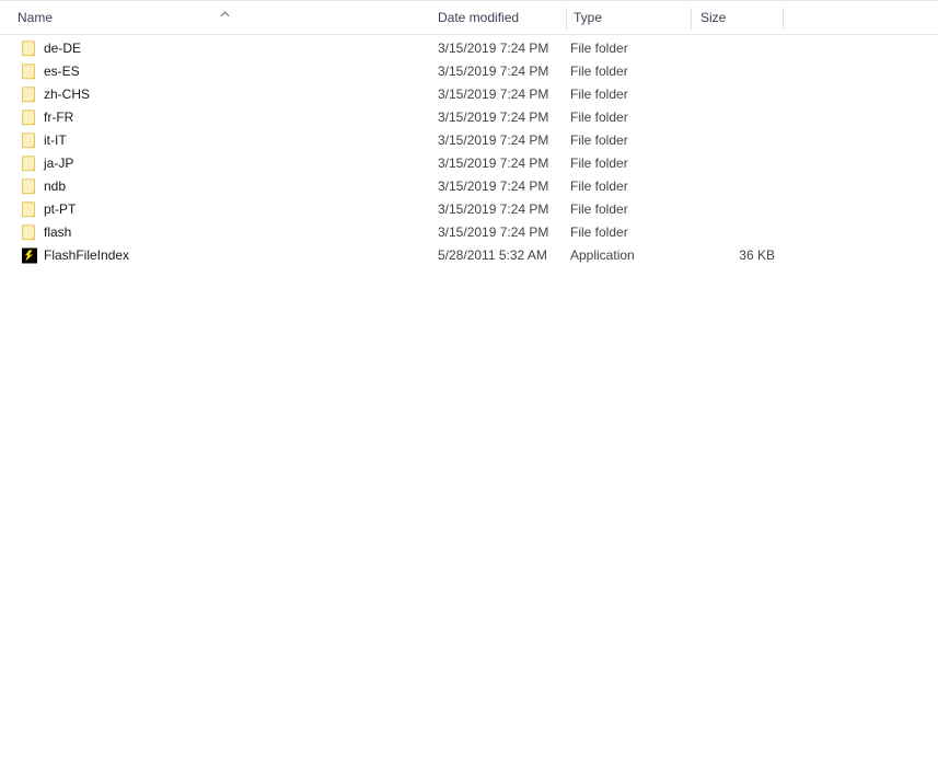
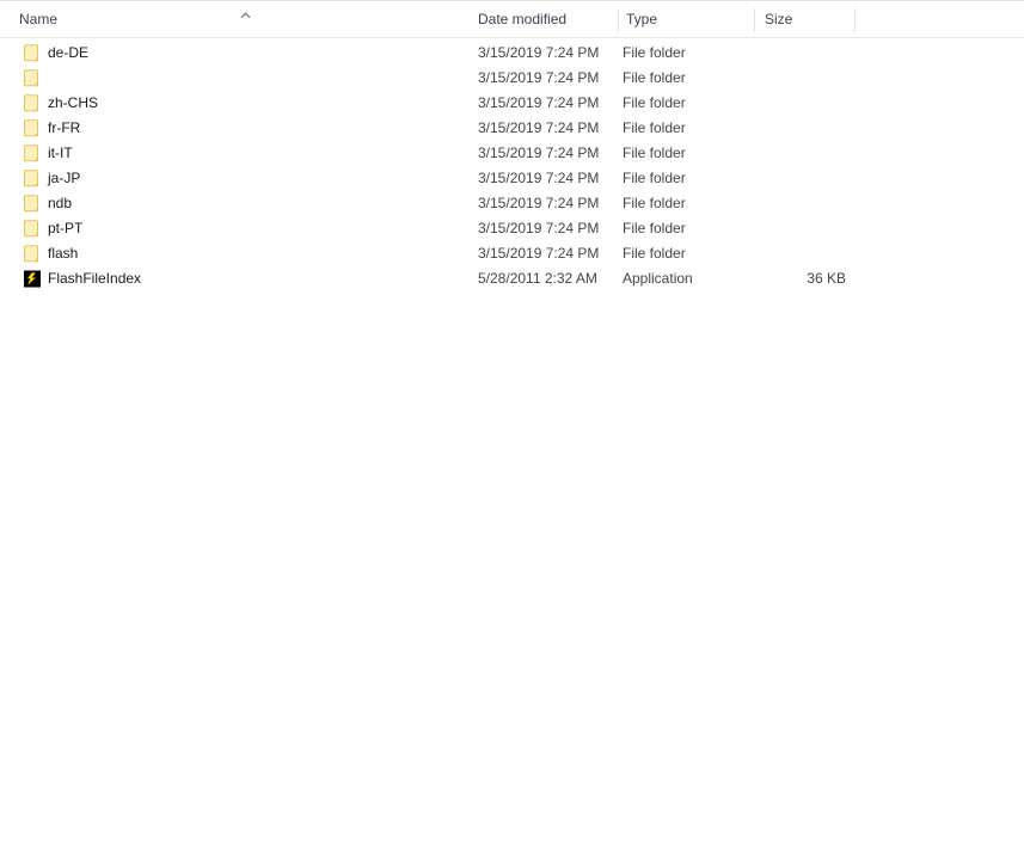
  Name
  Date modified
  Type
  Size
  de-DE
  3/15/2019 7:24 PM
  File folder
- es-ES
  3/15/2019 7:24 PM
  File folder
  zh-CHS
  3/15/2019 7:24 PM
  File folder
  fr-FR
  3/15/2019 7:24 PM
  File folder
  it-IT
  3/15/2019 7:24 PM
  File folder
  ja-JP
  3/15/2019 7:24 PM
  File folder
  ndb
  3/15/2019 7:24 PM
  File folder
  pt-PT
  3/15/2019 7:24 PM
  File folder
  flash
  3/15/2019 7:24 PM
  File folder
  FlashFileIndex
- 5/28/2011 5:32 AM
+ 5/28/2011 2:32 AM
  Application
  36 KB
